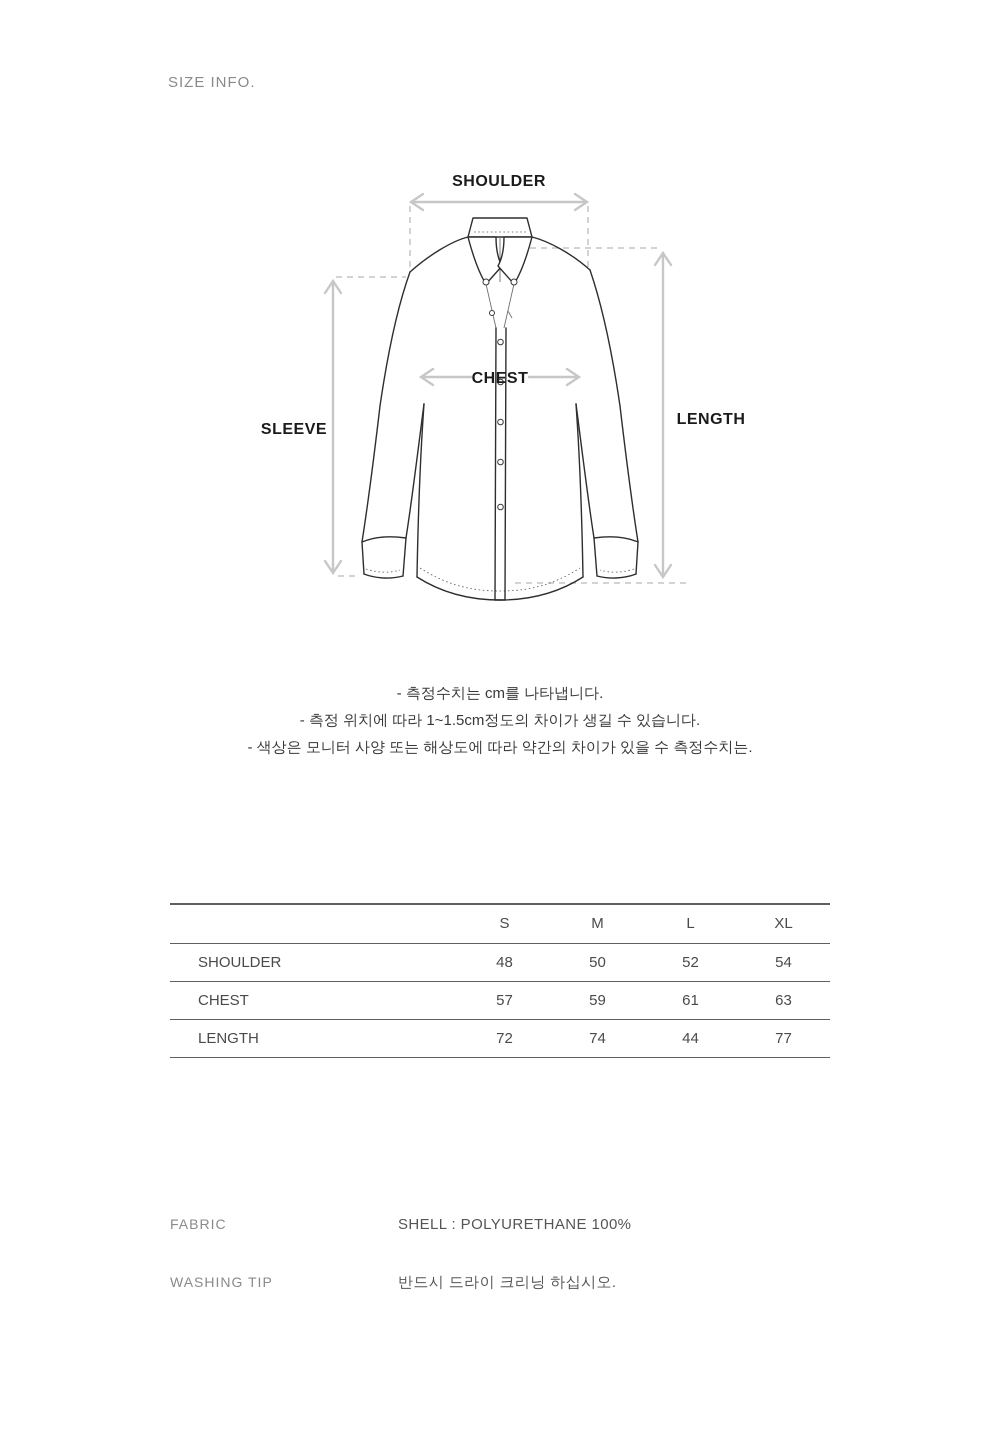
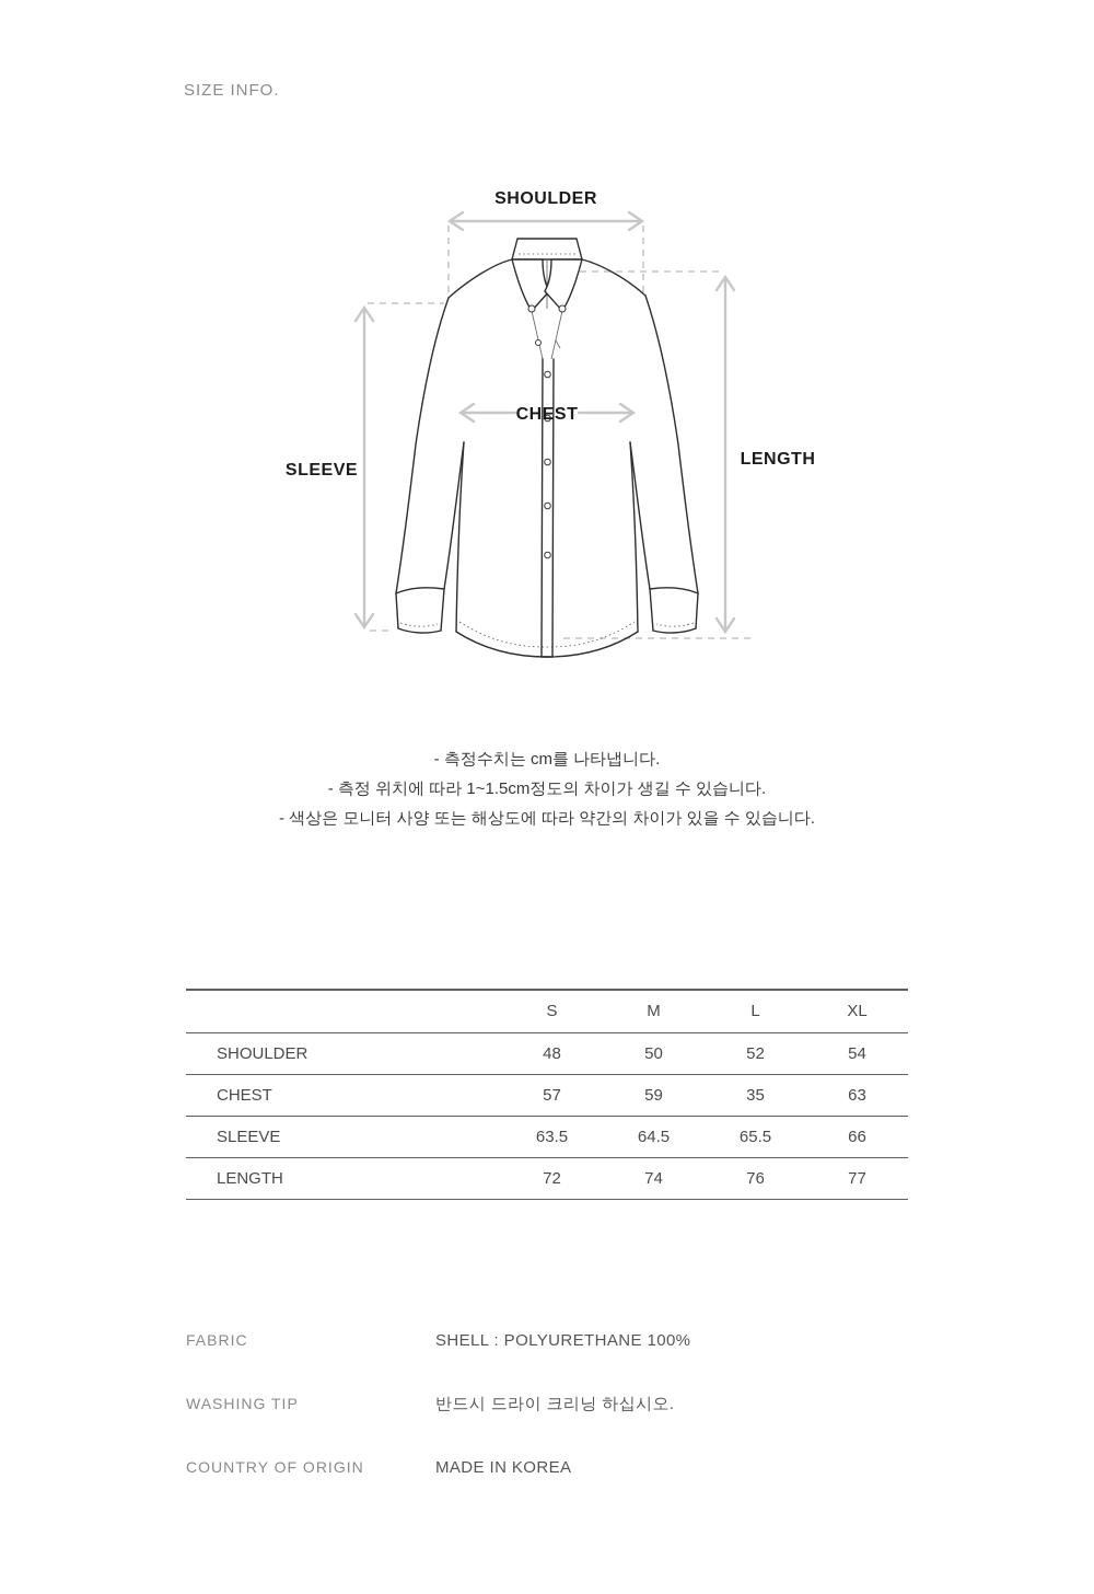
  SIZE INFO.
  SHOULDER
  CHEST
  SLEEVE
  LENGTH
  - 측정수치는 cm를 나타냅니다.
  - 측정 위치에 따라 1~1.5cm정도의 차이가 생길 수 있습니다.
- - 색상은 모니터 사양 또는 해상도에 따라 약간의 차이가 있을 수 측정수치는.
+ - 색상은 모니터 사양 또는 해상도에 따라 약간의 차이가 있을 수 있습니다.
  	S	M	L	XL
  SHOULDER	48	50	52	54
- CHEST	57	59	61	63
+ CHEST	57	59	35	63
+ SLEEVE	63.5	64.5	65.5	66
- LENGTH	72	74	44	77
+ LENGTH	72	74	76	77
  FABRIC SHELL : POLYURETHANE 100%
  WASHING TIP 반드시 드라이 크리닝 하십시오.
+ COUNTRY OF ORIGIN MADE IN KOREA
